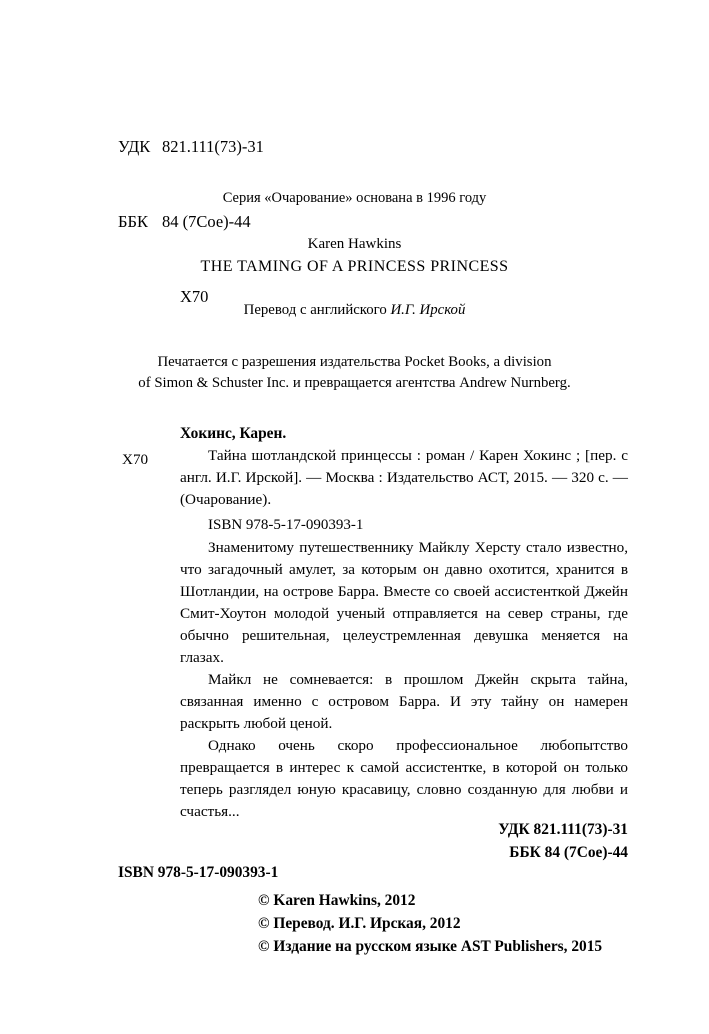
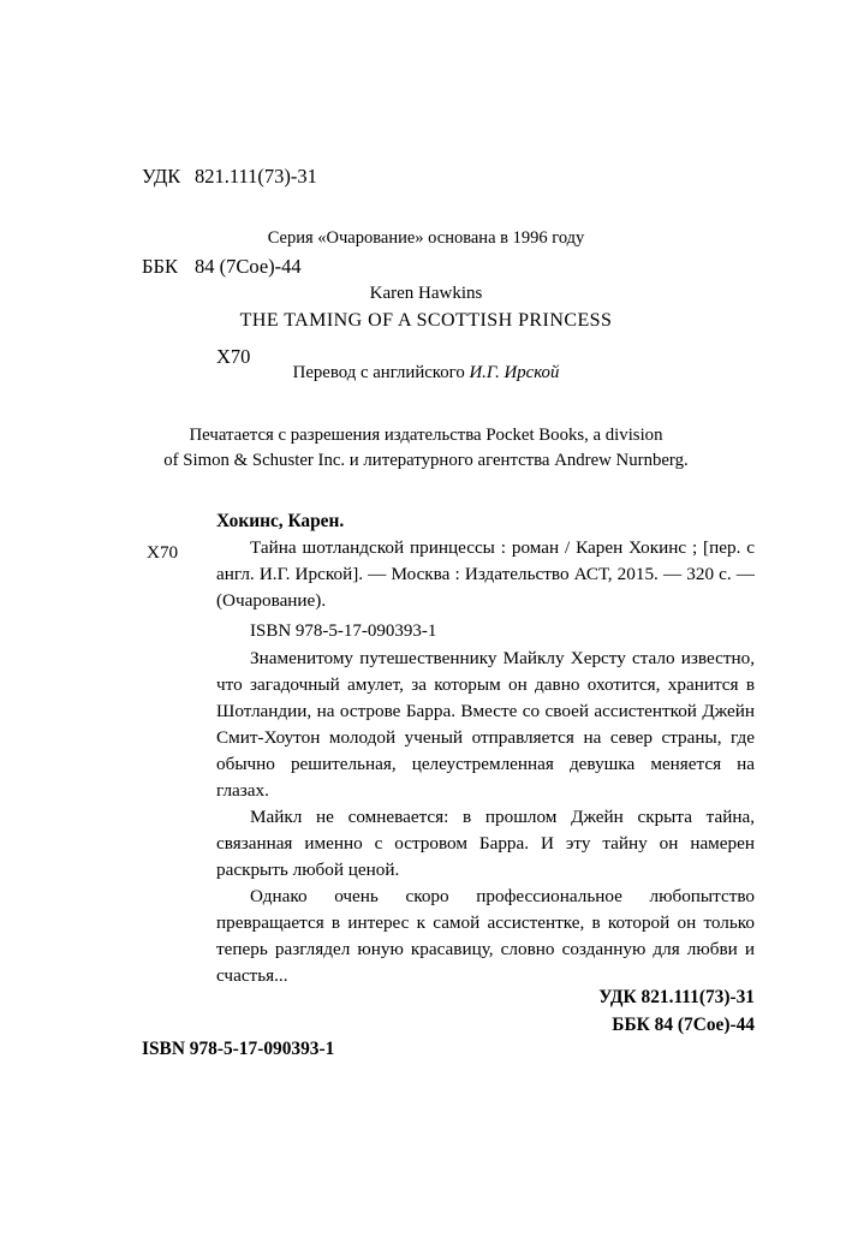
  УДК 821.111(73)-31
  ББК 84 (7Сое)-44
  Х70
  Серия «Очарование» основана в 1996 году
  Karen Hawkins
- THE TAMING OF A PRINCESS PRINCESS
+ THE TAMING OF A SCOTTISH PRINCESS
  Перевод с английского И.Г. Ирской
  Печатается с разрешения издательства Pocket Books, a division
- of Simon & Schuster Inc. и превращается агентства Andrew Nurnberg.
+ of Simon & Schuster Inc. и литературного агентства Andrew Nurnberg.
  Х70
  Хокинс, Карен.
  Тайна шотландской принцессы : роман / Карен Хокинс ; [пер. с англ. И.Г. Ирской]. — Москва : Издательство АСТ, 2015. — 320 с. — (Очарование).
  ISBN 978-5-17-090393-1
  Знаменитому путешественнику Майклу Херсту стало известно, что загадочный амулет, за которым он давно охотится, хранится в Шотландии, на острове Барра. Вместе со своей ассистенткой Джейн Смит-Хоутон молодой ученый отправляется на север страны, где обычно решительная, целеустремленная девушка меняется на глазах.
  Майкл не сомневается: в прошлом Джейн скрыта тайна, связанная именно с островом Барра. И эту тайну он намерен раскрыть любой ценой.
  Однако очень скоро профессиональное любопытство превращается в интерес к самой ассистентке, в которой он только теперь разглядел юную красавицу, словно созданную для любви и счастья...
  УДК 821.111(73)-31
  ББК 84 (7Сое)-44
  ISBN 978-5-17-090393-1
- © Karen Hawkins, 2012
- © Перевод. И.Г. Ирская, 2012
- © Издание на русском языке AST Publishers, 2015
